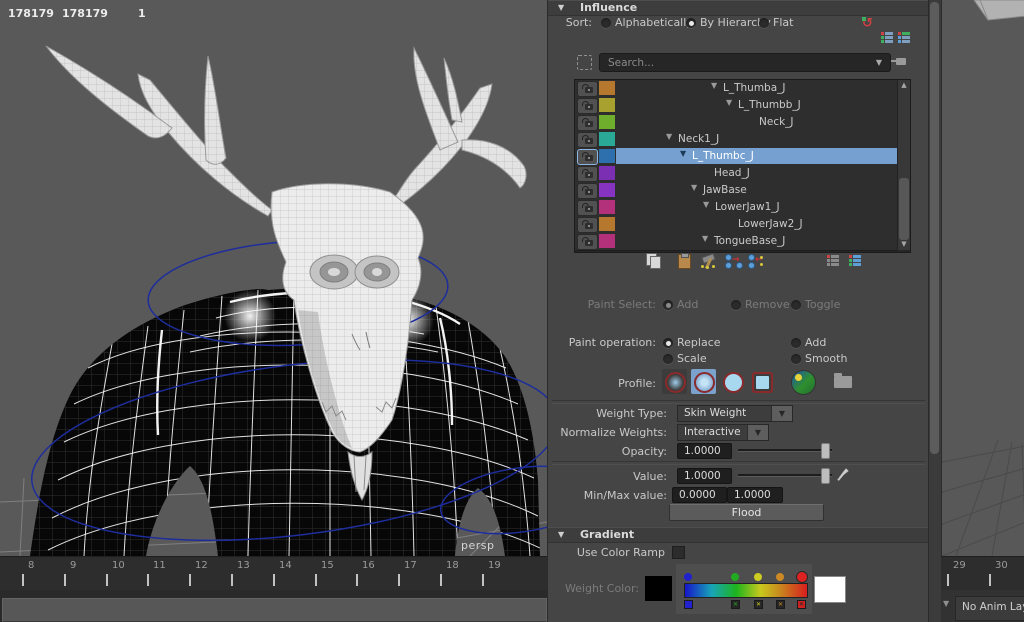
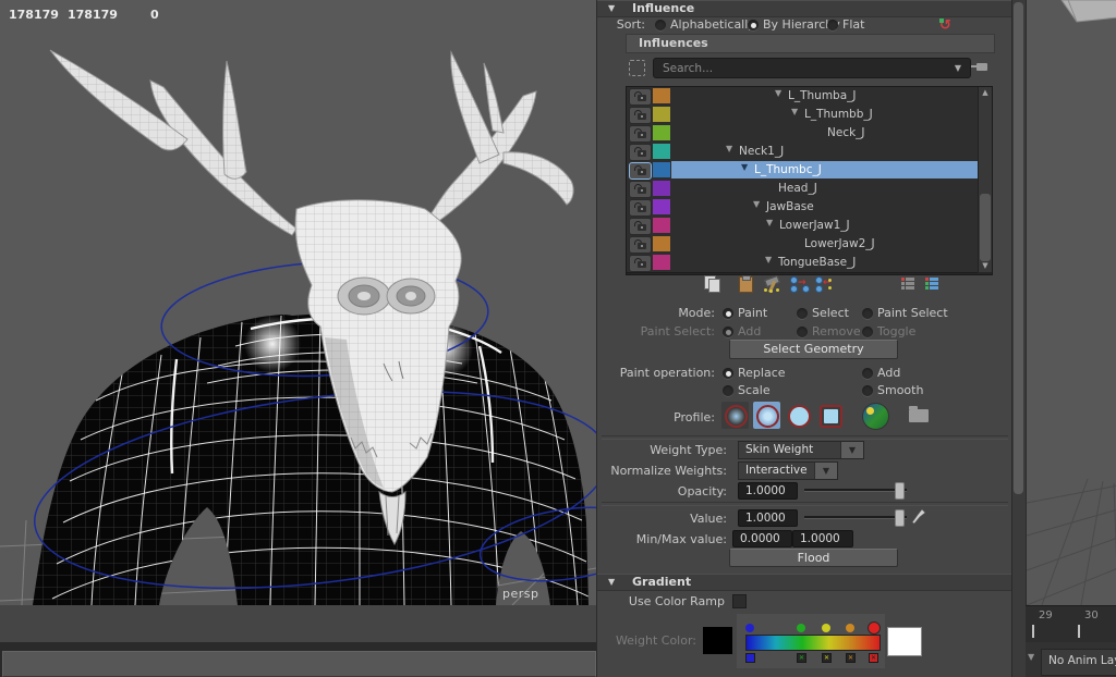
  178179
  178179
- 1
+ 0
  persp
- 8
- 9
- 10
- 11
- 12
- 13
- 14
- 15
- 16
- 17
- 18
- 19
  29
  30
  ▼
  No Anim La
  ▼
  Influence
  Sort:
  Alphabeticall
  By Hierarc
  Flat
  ↺
+ Influences
  Search...
  ▼
  ▼
  L_Thumba_J
  ▼
  L_Thumbb_J
  Neck_J
  ▼
  Neck1_J
  ▼
  L_Thumbc_J
  Head_J
  ▼
  JawBase
  ▼
  LowerJaw1_J
  LowerJaw2_J
  ▼
  TongueBase_J
  ▲
  ▼
  →
  ←
+ Mode:
+ Paint
+ Select
+ Paint Select
  Paint Select:
  Add
  Remove
  Toggle
+ Select Geometry
  Paint operation:
  Replace
  Add
  Scale
  Smooth
  Profile:
  Weight Type:
  Skin Weight
  ▼
  Normalize Weights:
  Interactive
  ▼
  Opacity:
  1.0000
  Value:
  1.0000
  Min/Max value:
  0.0000
  1.0000
  Flood
  ▼
  Gradient
  Use Color Ramp
  Weight Color:
